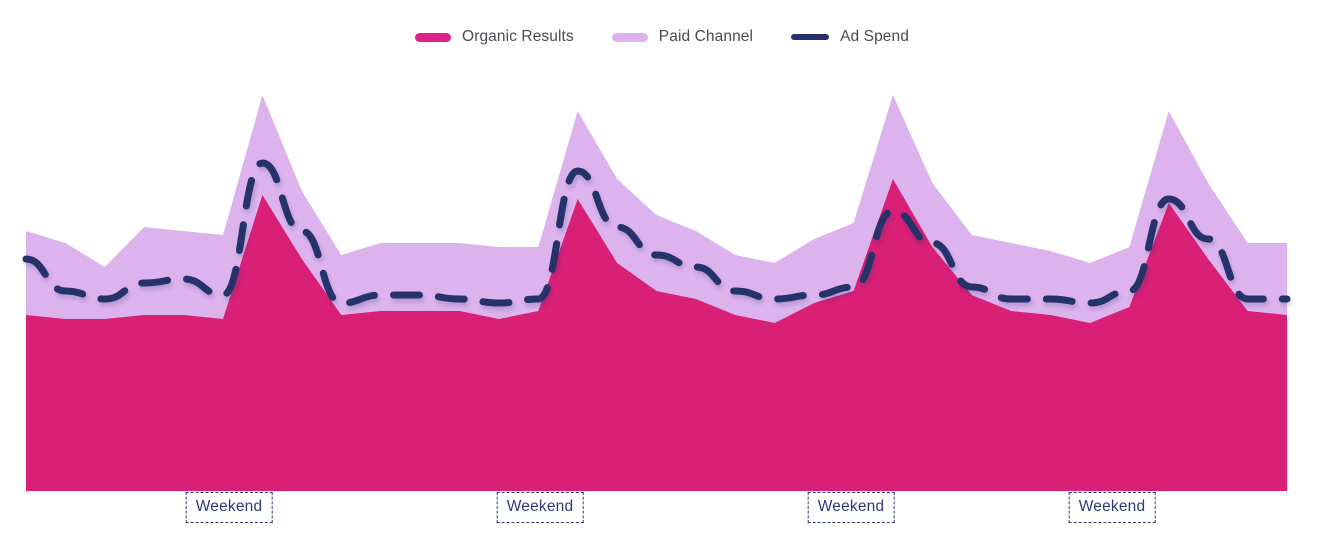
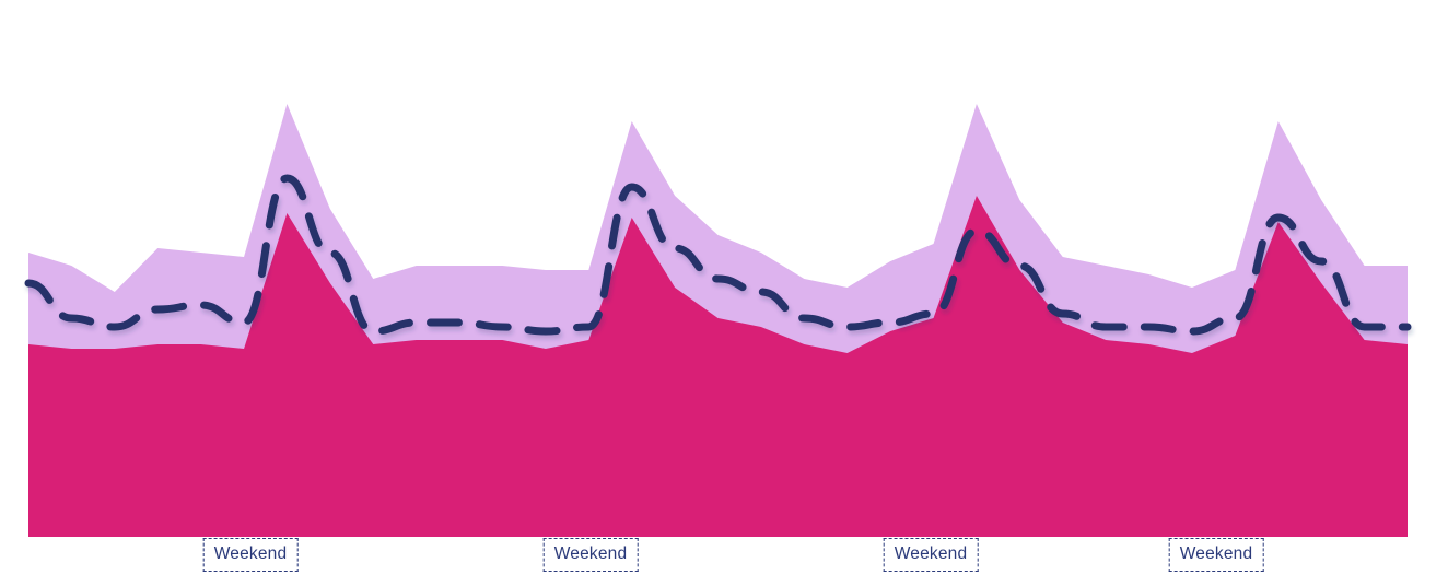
- Organic Results
- Paid Channel
- Ad Spend
  Weekend
  Weekend
  Weekend
  Weekend
